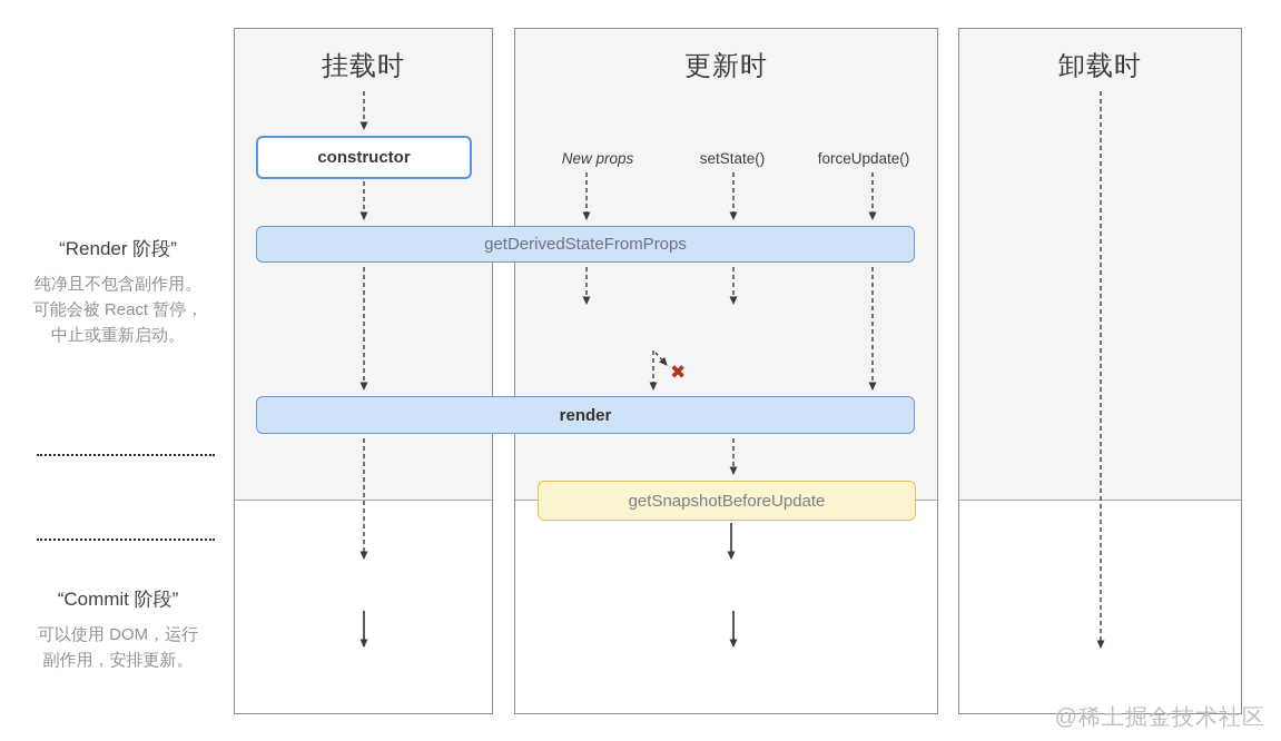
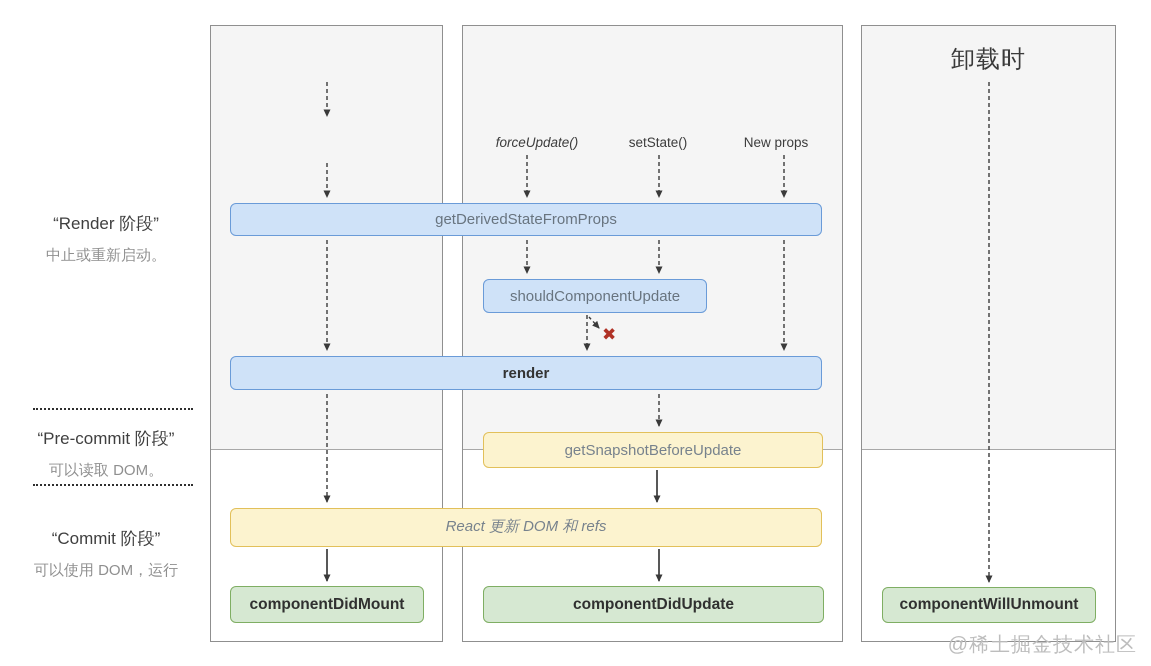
  “Render 阶段”
- 纯净且不包含副作用。
- 可能会被 React 暂停，
  中止或重新启动。
+ “Pre-commit 阶段”
+ 可以读取 DOM。
  “Commit 阶段”
  可以使用 DOM，运行
- 副作用，安排更新。
- 挂载时
- 更新时
  卸载时
- New props
+ forceUpdate()
  setState()
- forceUpdate()
+ New props
- constructor
  getDerivedStateFromProps
+ shouldComponentUpdate
  render
  ✖
  getSnapshotBeforeUpdate
+ React 更新 DOM 和 refs
+ componentDidMount
+ componentDidUpdate
+ componentWillUnmount
  @稀土掘金技术社区
